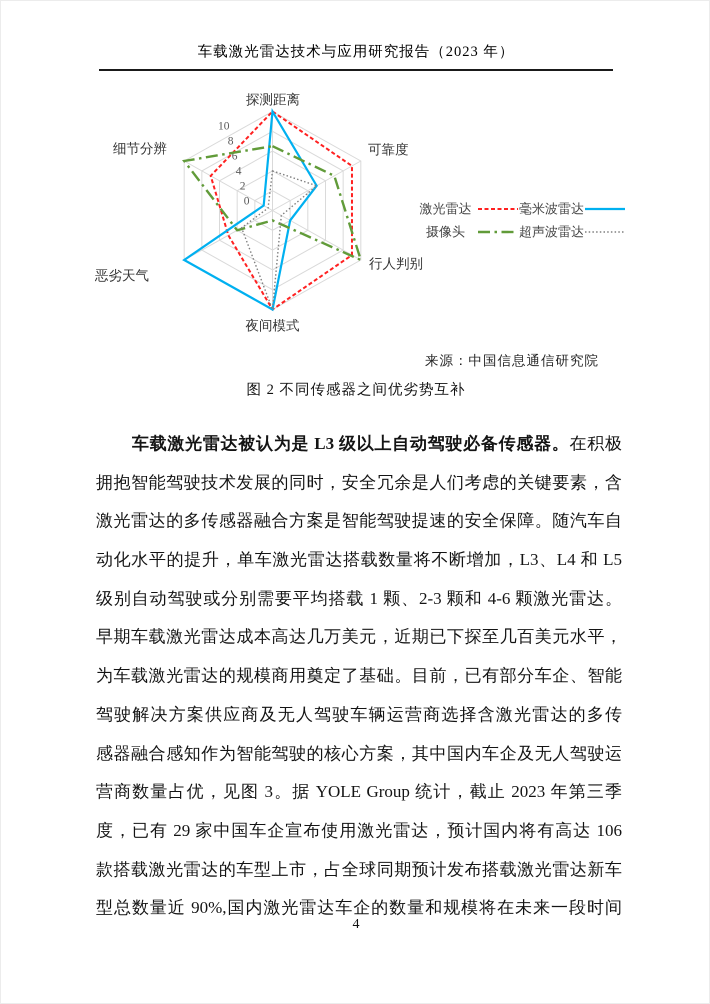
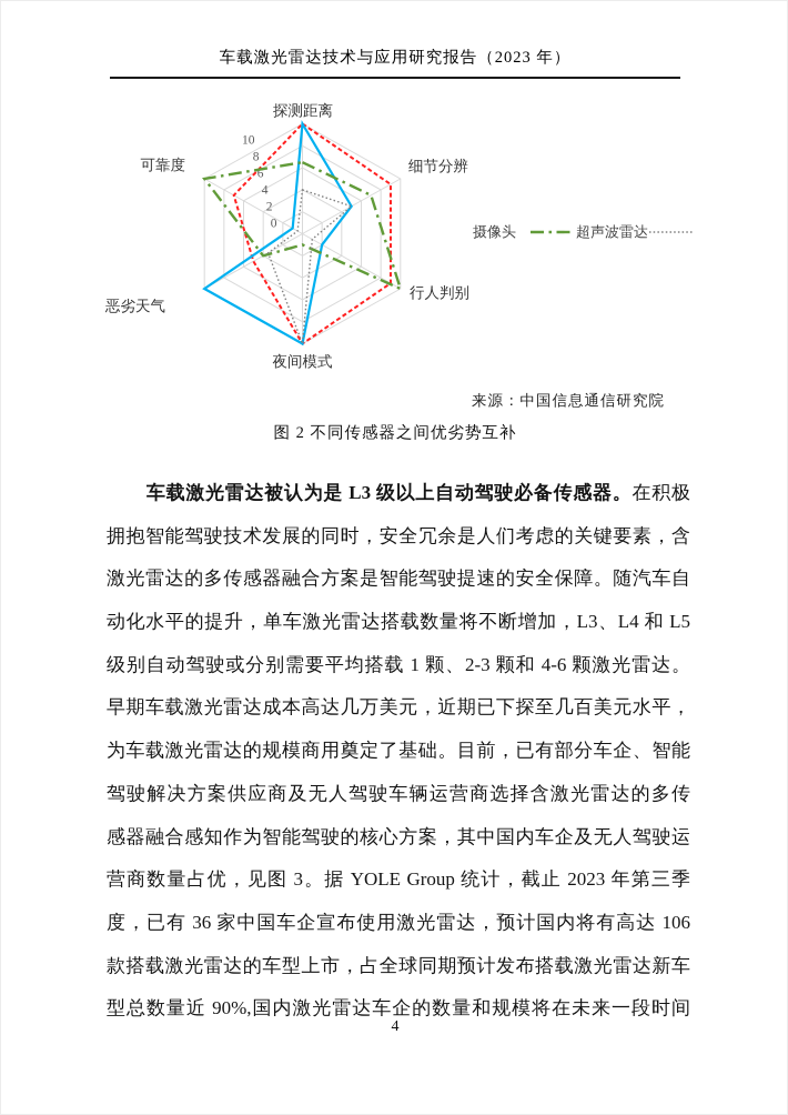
  车载激光雷达技术与应用研究报告（2023 年）
  0
  2
  4
  6
  8
  10
  探测距离
- 可靠度
+ 细节分辨
  行人判别
  夜间模式
  恶劣天气
- 细节分辨
+ 可靠度
- 激光雷达
- 毫米波雷达
  摄像头
  超声波雷达
  来源：中国信息通信研究院
  图 2 不同传感器之间优劣势互补
  车载激光雷达被认为是 L3 级以上自动驾驶必备传感器。在积极
  拥抱智能驾驶技术发展的同时，安全冗余是人们考虑的关键要素，含
  激光雷达的多传感器融合方案是智能驾驶提速的安全保障。随汽车自
  动化水平的提升，单车激光雷达搭载数量将不断增加，L3、L4 和 L5
  级别自动驾驶或分别需要平均搭载 1 颗、2-3 颗和 4-6 颗激光雷达。
  早期车载激光雷达成本高达几万美元，近期已下探至几百美元水平，
  为车载激光雷达的规模商用奠定了基础。目前，已有部分车企、智能
  驾驶解决方案供应商及无人驾驶车辆运营商选择含激光雷达的多传
  感器融合感知作为智能驾驶的核心方案，其中国内车企及无人驾驶运
  营商数量占优，见图 3。据 YOLE Group 统计，截止 2023 年第三季
- 度，已有 29 家中国车企宣布使用激光雷达，预计国内将有高达 106
+ 度，已有 36 家中国车企宣布使用激光雷达，预计国内将有高达 106
  款搭载激光雷达的车型上市，占全球同期预计发布搭载激光雷达新车
  型总数量近 90%,国内激光雷达车企的数量和规模将在未来一段时间
  4
